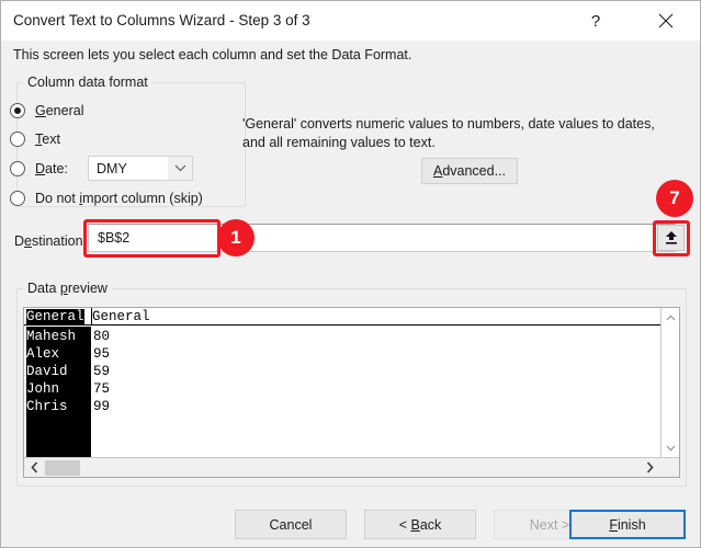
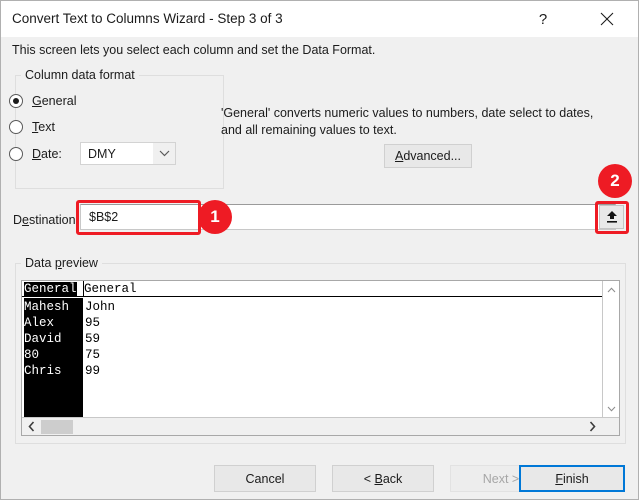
  Convert Text to Columns Wizard - Step 3 of 3
  ?
  This screen lets you select each column and set the Data Format.
  Column data format
  General
  Text
  Date:
  DMY
- Do not import column (skip)
- 'General' converts numeric values to numbers, date values to dates, and all remaining values to text.
+ 'General' converts numeric values to numbers, date select to dates, and all remaining values to text.
  Advanced...
  Destination:
  $B$2
  1
- 7
+ 2
  Data preview
  General
  General
  Mahesh
- 80
+ John
  Alex
  95
  David
  59
- John
+ 80
  75
  Chris
  99
  Cancel
  < Back
  Next >
  Finish
